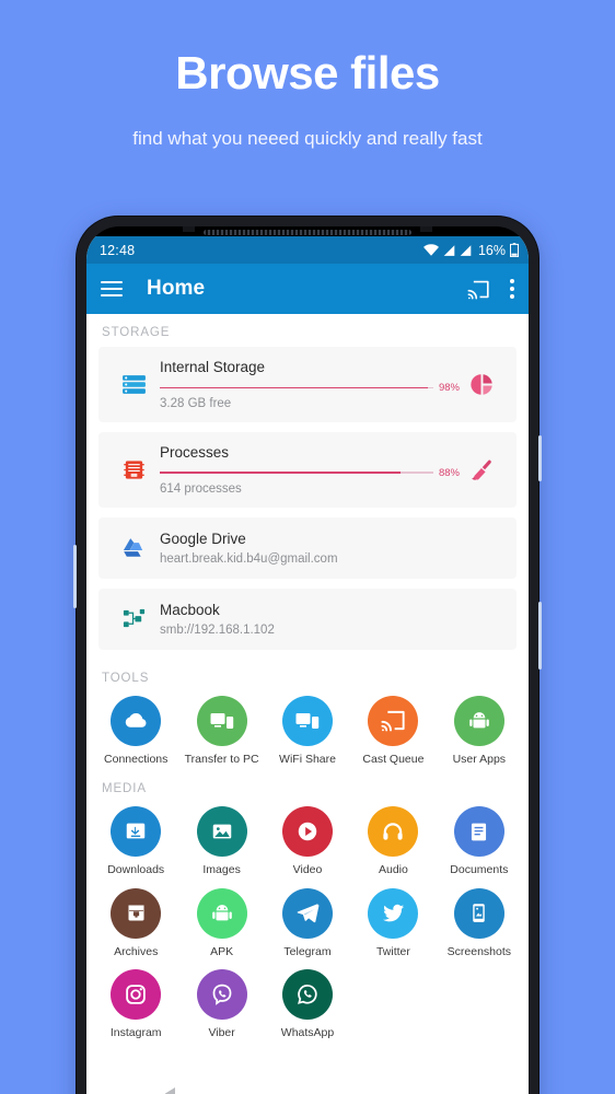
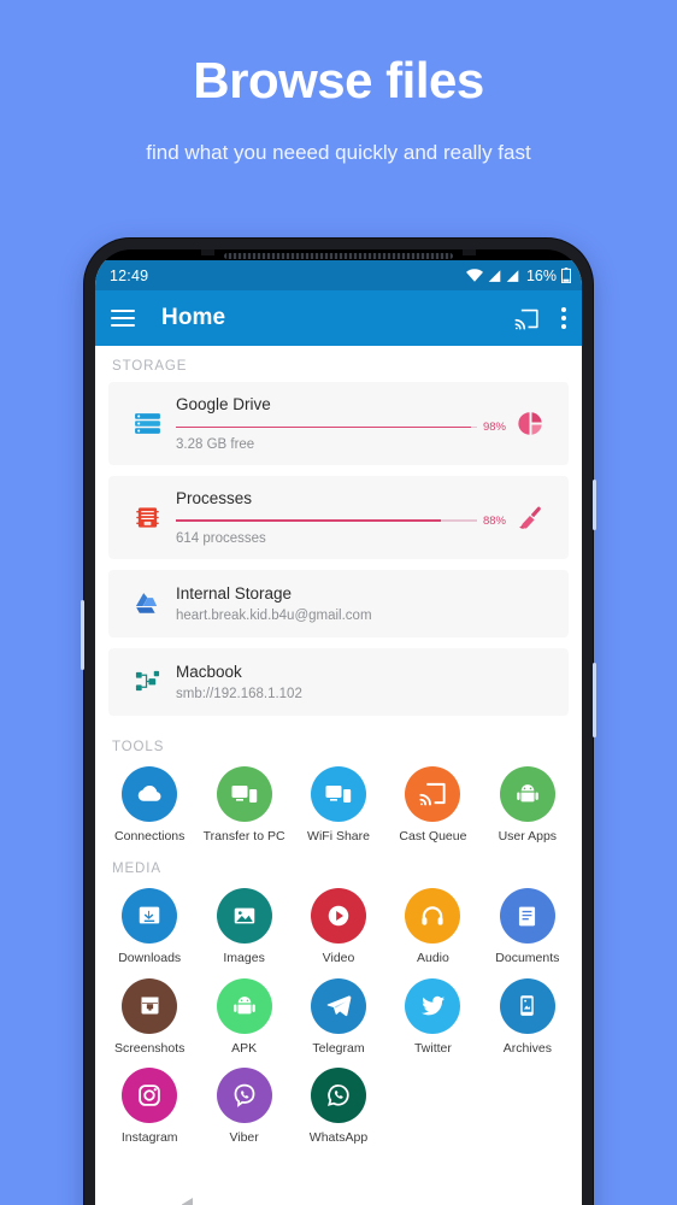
  Browse files
  find what you neeed quickly and really fast
- 12:48
+ 12:49
  16%
  Home
  STORAGE
- Internal Storage
+ Google Drive
  98%
  3.28 GB free
  Processes
  88%
  614 processes
- Google Drive
+ Internal Storage
  heart.break.kid.b4u@gmail.com
  Macbook
  smb://192.168.1.102
  TOOLS
  Connections
  Transfer to PC
  WiFi Share
  Cast Queue
  User Apps
  MEDIA
  Downloads
  Images
  Video
  Audio
  Documents
- Archives
+ Screenshots
  APK
  Telegram
  Twitter
- Screenshots
+ Archives
  Instagram
  Viber
  WhatsApp
